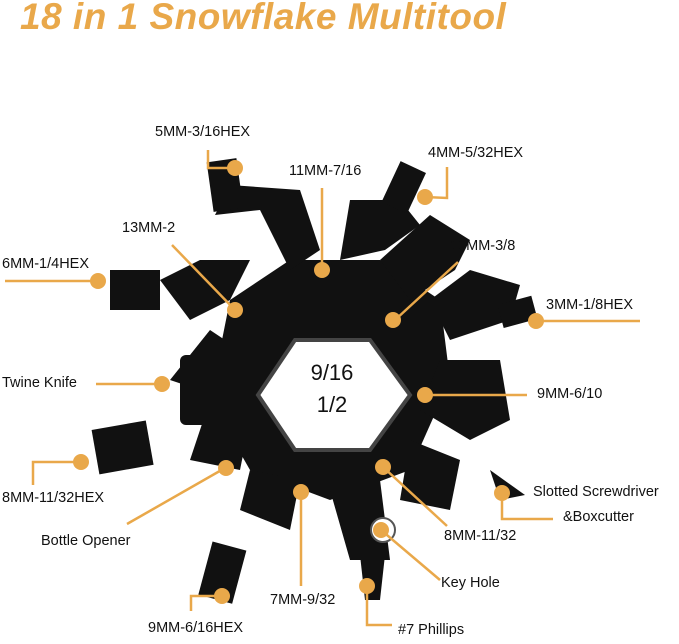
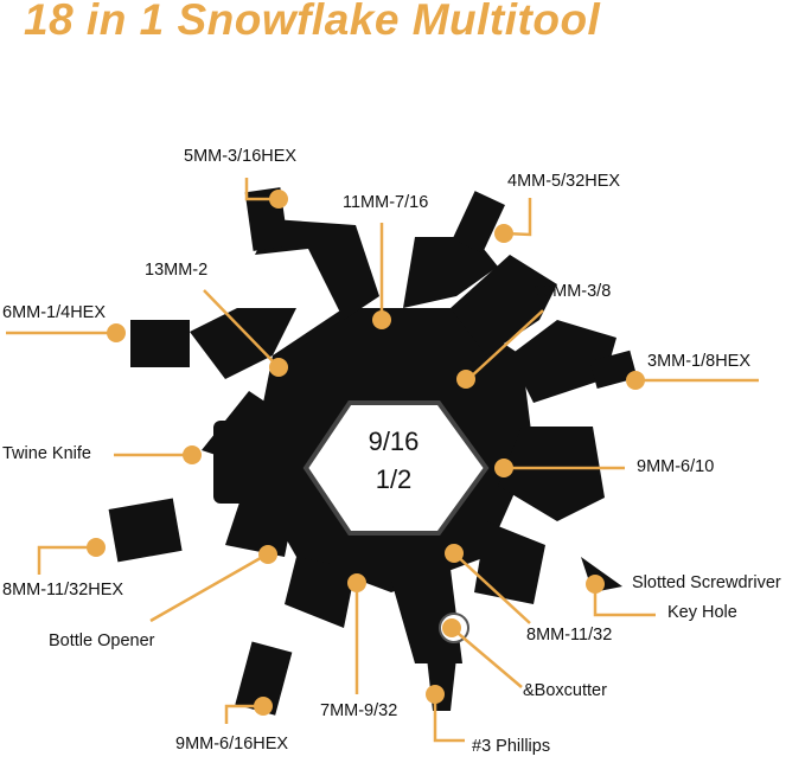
  18 in 1 Snowflake Multitool
  9/16
  1/2
  5MM-3/16HEX
  11MM-7/16
  4MM-5/32HEX
  13MM-2
  10MM-3/8
  6MM-1/4HEX
  3MM-1/8HEX
  Twine Knife
  9MM-6/10
  8MM-11/32HEX
  Slotted Screwdriver
- &Boxcutter
+ Key Hole
  Bottle Opener
  8MM-11/32
- Key Hole
+ &Boxcutter
  7MM-9/32
  9MM-6/16HEX
- #7 Phillips
+ #3 Phillips
